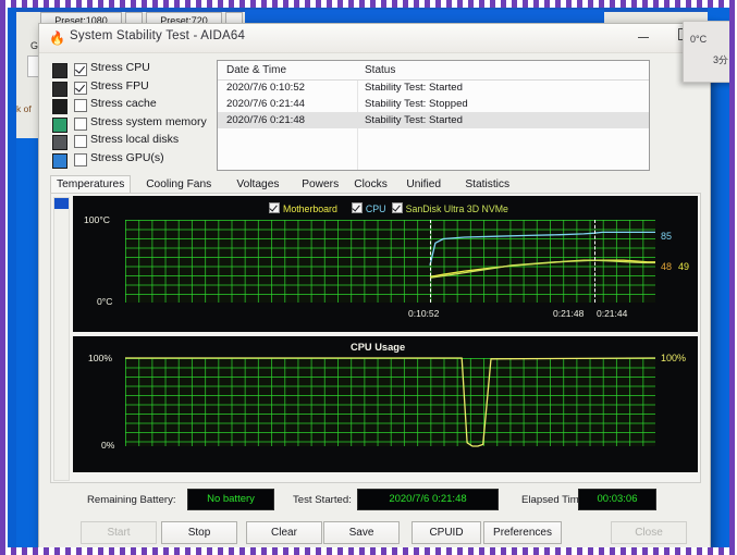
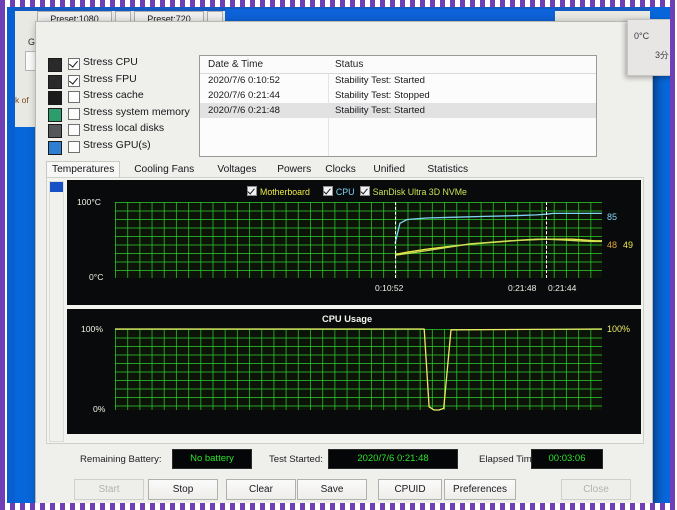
  Preset:1080
  Preset:720
  k of
- 🔥
- System Stability Test - AIDA64
  Stress CPU
  Stress FPU
  Stress cache
  Stress system memory
  Stress local disks
  Stress GPU(s)
  Date & Time
  Status
  2020/7/6 0:10:52
  Stability Test: Started
  2020/7/6 0:21:44
  Stability Test: Stopped
  2020/7/6 0:21:48
  Stability Test: Started
  Temperatures
  Cooling Fans
  Voltages
  Powers
  Clocks
  Unified
  Statistics
  100°C
  0°C
  Motherboard
  CPU
  SanDisk Ultra 3D NVMe
  0:10:52
  0:21:48
  0:21:44
  85
  48
  49
  CPU Usage
  100%
  0%
  100%
  Remaining Battery:
  No battery
  Test Started:
  2020/7/6 0:21:48
  Elapsed Tim
  00:03:06
  Start
  Stop
  Clear
  Save
  CPUID
  Preferences
  Close
  0°C
  3分
